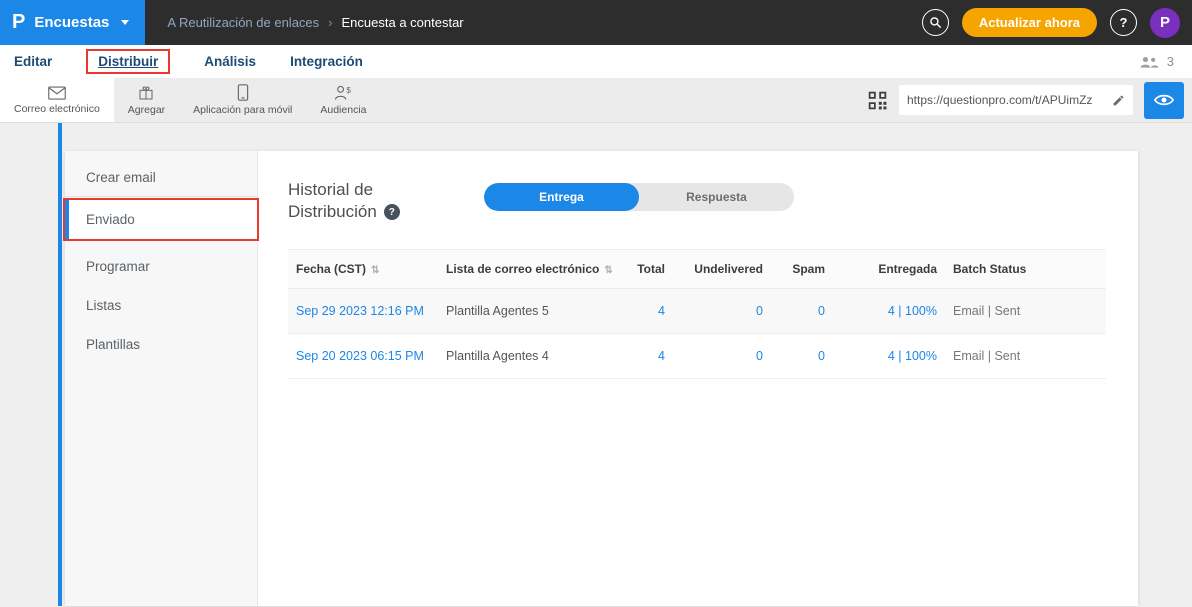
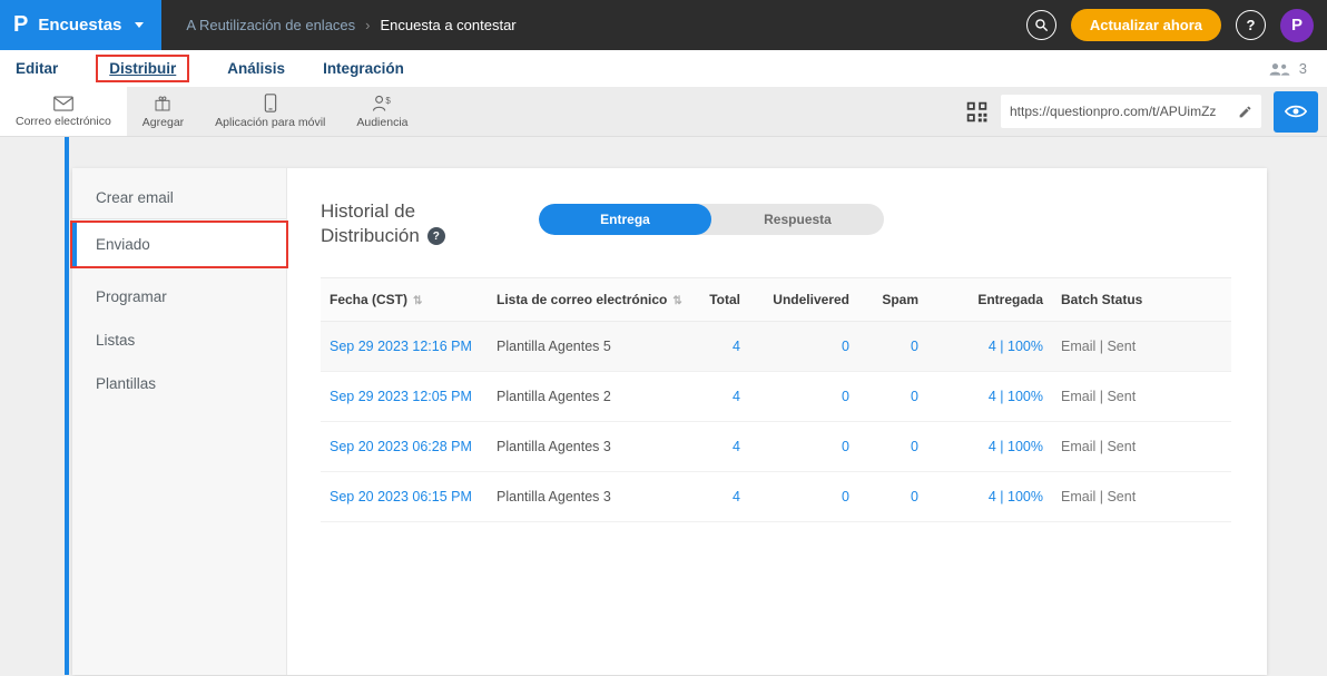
  P
  Encuestas
  A Reutilización de enlaces
  ›
  Encuesta a contestar
  Actualizar ahora
  ?
  P
  Editar
  Distribuir
  Análisis
  Integración
  3
  Correo electrónico
  Agregar
  Aplicación para móvil
  $
  Audiencia
  https://questionpro.com/t/APUimZz
  Crear email
  Enviado
  Programar
  Listas
  Plantillas
  Historial de
  Distribución
  ?
  Entrega
  Respuesta
  Fecha (CST) ⇅	Lista de correo electrónico ⇅	Total	Undelivered	Spam	Entregada	Batch Status
  Sep 29 2023 12:16 PM	Plantilla Agentes 5	4	0	0	4 | 100%	Email | Sent
+ Sep 29 2023 12:05 PM	Plantilla Agentes 2	4	0	0	4 | 100%	Email | Sent
+ Sep 20 2023 06:28 PM	Plantilla Agentes 3	4	0	0	4 | 100%	Email | Sent
- Sep 20 2023 06:15 PM	Plantilla Agentes 4	4	0	0	4 | 100%	Email | Sent
+ Sep 20 2023 06:15 PM	Plantilla Agentes 3	4	0	0	4 | 100%	Email | Sent
